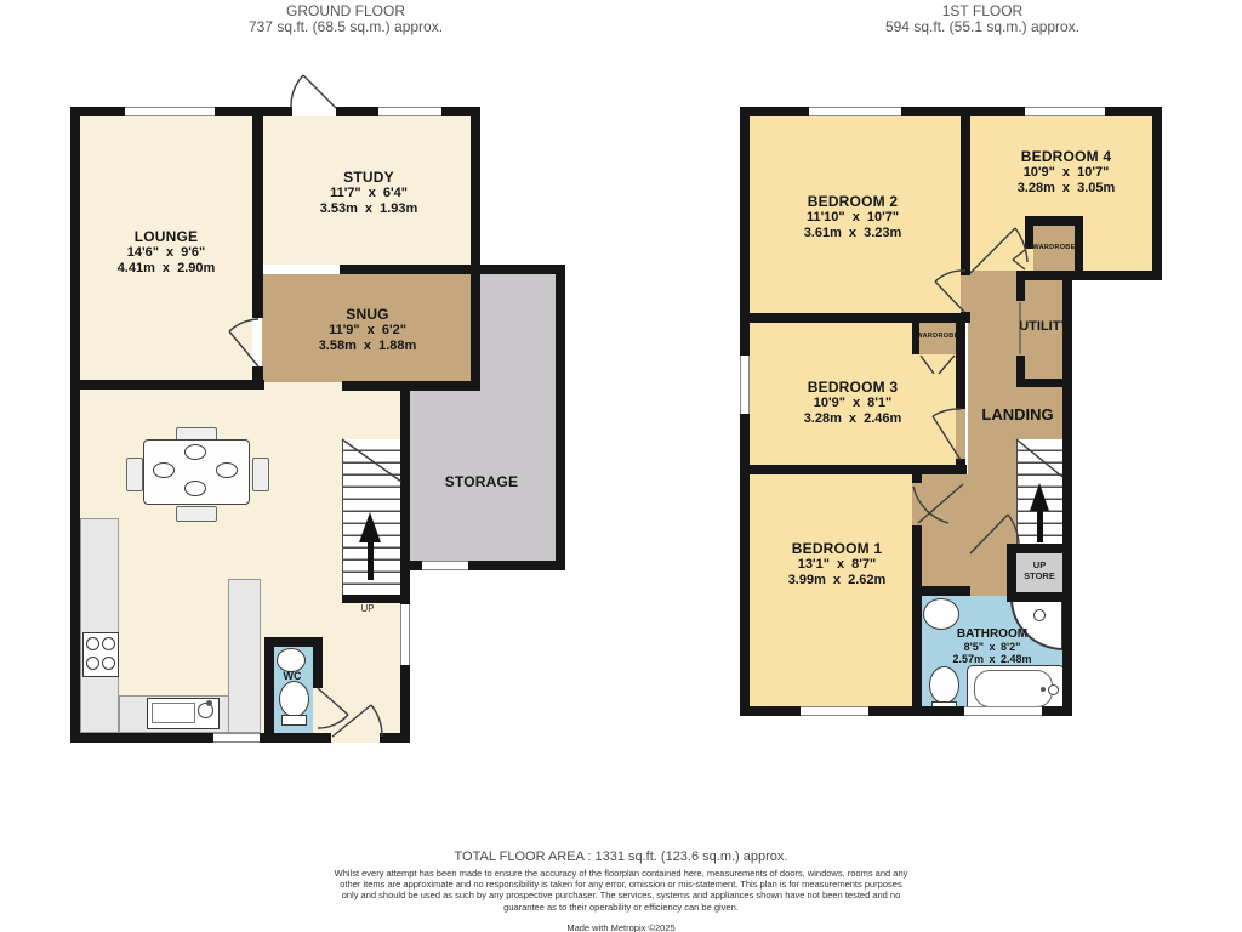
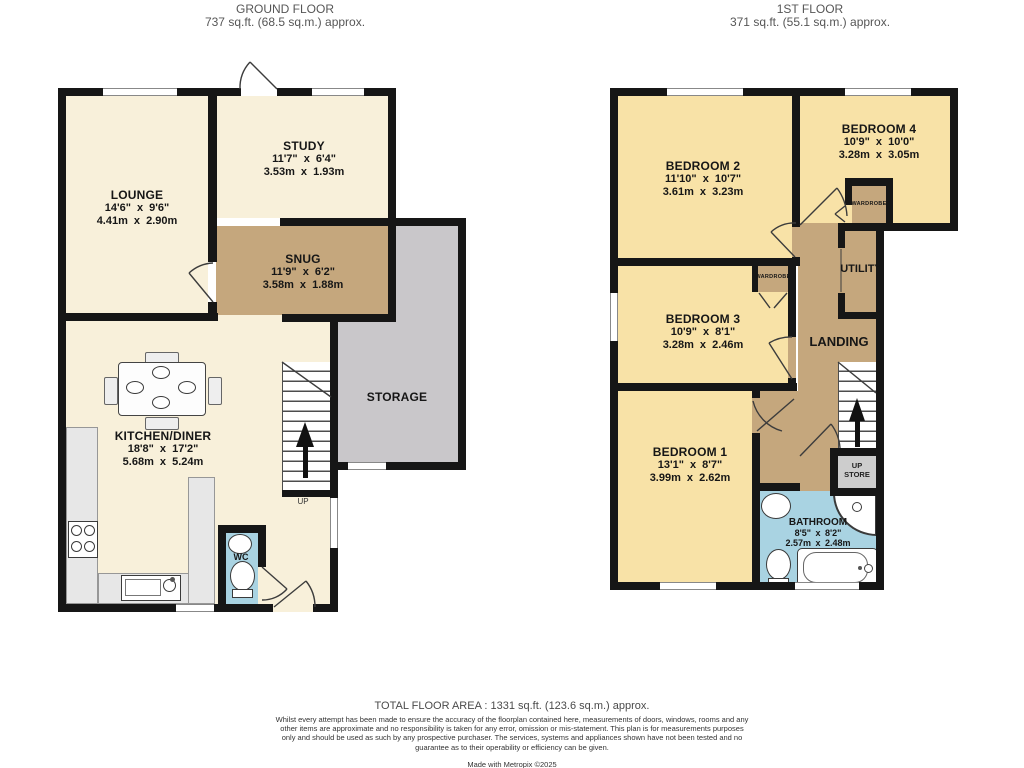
  GROUND FLOOR
  737 sq.ft. (68.5 sq.m.) approx.
  1ST FLOOR
- 594 sq.ft. (55.1 sq.m.) approx.
+ 371 sq.ft. (55.1 sq.m.) approx.
  LOUNGE
  14'6" x 9'6"
  4.41m x 2.90m
  STUDY
  11'7" x 6'4"
  3.53m x 1.93m
  SNUG
  11'9" x 6'2"
  3.58m x 1.88m
+ KITCHEN/DINER
+ 18'8" x 17'2"
+ 5.68m x 5.24m
  STORAGE
  WC
  UP
  BEDROOM 2
  11'10" x 10'7"
  3.61m x 3.23m
  BEDROOM 4
- 10'9" x 10'7"
+ 10'9" x 10'0"
  3.28m x 3.05m
  BEDROOM 3
  10'9" x 8'1"
  3.28m x 2.46m
  BEDROOM 1
  13'1" x 8'7"
  3.99m x 2.62m
  BATHROOM
  8'5" x 8'2"
  2.57m x 2.48m
  LANDING
  UTILITY
  UP
  STORE
  TOTAL FLOOR AREA : 1331 sq.ft. (123.6 sq.m.) approx.
  Whilst every attempt has been made to ensure the accuracy of the floorplan contained here, measurements of doors, windows, rooms and any other items are approximate and no responsibility is taken for any error, omission or mis-statement. This plan is for measurements purposes only and should be used as such by any prospective purchaser. The services, systems and appliances shown have not been tested and no guarantee as to their operability or efficiency can be given.
  Made with Metropix ©2025
